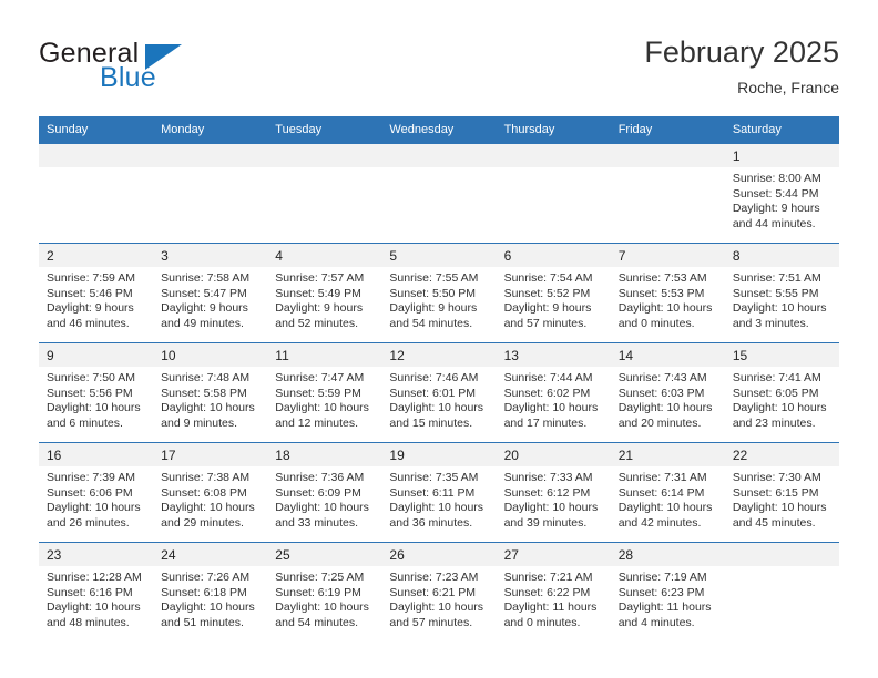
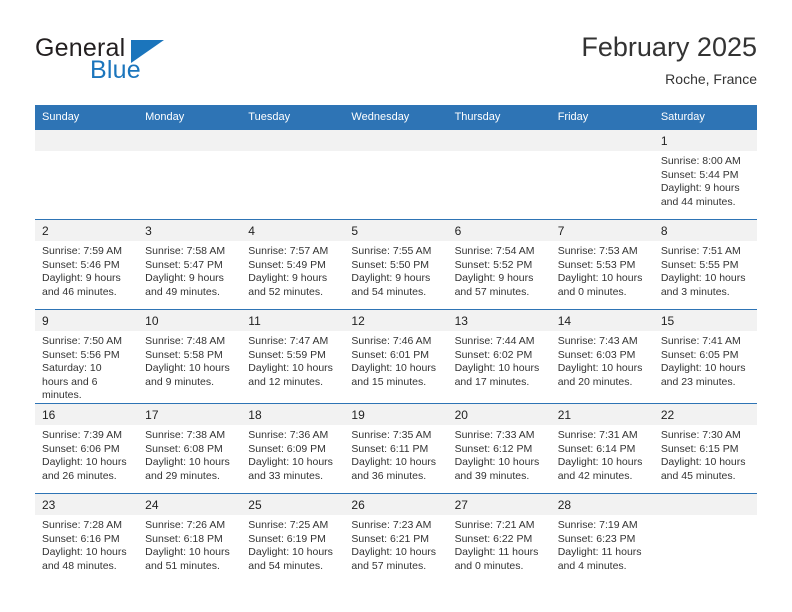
  General
  Blue
  February 2025
  Roche, France
  Sunday	Monday	Tuesday	Wednesday	Thursday	Friday	Saturday
  						1Sunrise: 8:00 AMSunset: 5:44 PMDaylight: 9 hours and 44 minutes.
  2Sunrise: 7:59 AMSunset: 5:46 PMDaylight: 9 hours and 46 minutes.	3Sunrise: 7:58 AMSunset: 5:47 PMDaylight: 9 hours and 49 minutes.	4Sunrise: 7:57 AMSunset: 5:49 PMDaylight: 9 hours and 52 minutes.	5Sunrise: 7:55 AMSunset: 5:50 PMDaylight: 9 hours and 54 minutes.	6Sunrise: 7:54 AMSunset: 5:52 PMDaylight: 9 hours and 57 minutes.	7Sunrise: 7:53 AMSunset: 5:53 PMDaylight: 10 hours and 0 minutes.	8Sunrise: 7:51 AMSunset: 5:55 PMDaylight: 10 hours and 3 minutes.
- 9Sunrise: 7:50 AMSunset: 5:56 PMDaylight: 10 hours and 6 minutes.	10Sunrise: 7:48 AMSunset: 5:58 PMDaylight: 10 hours and 9 minutes.	11Sunrise: 7:47 AMSunset: 5:59 PMDaylight: 10 hours and 12 minutes.	12Sunrise: 7:46 AMSunset: 6:01 PMDaylight: 10 hours and 15 minutes.	13Sunrise: 7:44 AMSunset: 6:02 PMDaylight: 10 hours and 17 minutes.	14Sunrise: 7:43 AMSunset: 6:03 PMDaylight: 10 hours and 20 minutes.	15Sunrise: 7:41 AMSunset: 6:05 PMDaylight: 10 hours and 23 minutes.
+ 9Sunrise: 7:50 AMSunset: 5:56 PMSaturday: 10 hours and 6 minutes.	10Sunrise: 7:48 AMSunset: 5:58 PMDaylight: 10 hours and 9 minutes.	11Sunrise: 7:47 AMSunset: 5:59 PMDaylight: 10 hours and 12 minutes.	12Sunrise: 7:46 AMSunset: 6:01 PMDaylight: 10 hours and 15 minutes.	13Sunrise: 7:44 AMSunset: 6:02 PMDaylight: 10 hours and 17 minutes.	14Sunrise: 7:43 AMSunset: 6:03 PMDaylight: 10 hours and 20 minutes.	15Sunrise: 7:41 AMSunset: 6:05 PMDaylight: 10 hours and 23 minutes.
  16Sunrise: 7:39 AMSunset: 6:06 PMDaylight: 10 hours and 26 minutes.	17Sunrise: 7:38 AMSunset: 6:08 PMDaylight: 10 hours and 29 minutes.	18Sunrise: 7:36 AMSunset: 6:09 PMDaylight: 10 hours and 33 minutes.	19Sunrise: 7:35 AMSunset: 6:11 PMDaylight: 10 hours and 36 minutes.	20Sunrise: 7:33 AMSunset: 6:12 PMDaylight: 10 hours and 39 minutes.	21Sunrise: 7:31 AMSunset: 6:14 PMDaylight: 10 hours and 42 minutes.	22Sunrise: 7:30 AMSunset: 6:15 PMDaylight: 10 hours and 45 minutes.
- 23Sunrise: 12:28 AMSunset: 6:16 PMDaylight: 10 hours and 48 minutes.	24Sunrise: 7:26 AMSunset: 6:18 PMDaylight: 10 hours and 51 minutes.	25Sunrise: 7:25 AMSunset: 6:19 PMDaylight: 10 hours and 54 minutes.	26Sunrise: 7:23 AMSunset: 6:21 PMDaylight: 10 hours and 57 minutes.	27Sunrise: 7:21 AMSunset: 6:22 PMDaylight: 11 hours and 0 minutes.	28Sunrise: 7:19 AMSunset: 6:23 PMDaylight: 11 hours and 4 minutes.
+ 23Sunrise: 7:28 AMSunset: 6:16 PMDaylight: 10 hours and 48 minutes.	24Sunrise: 7:26 AMSunset: 6:18 PMDaylight: 10 hours and 51 minutes.	25Sunrise: 7:25 AMSunset: 6:19 PMDaylight: 10 hours and 54 minutes.	26Sunrise: 7:23 AMSunset: 6:21 PMDaylight: 10 hours and 57 minutes.	27Sunrise: 7:21 AMSunset: 6:22 PMDaylight: 11 hours and 0 minutes.	28Sunrise: 7:19 AMSunset: 6:23 PMDaylight: 11 hours and 4 minutes.
